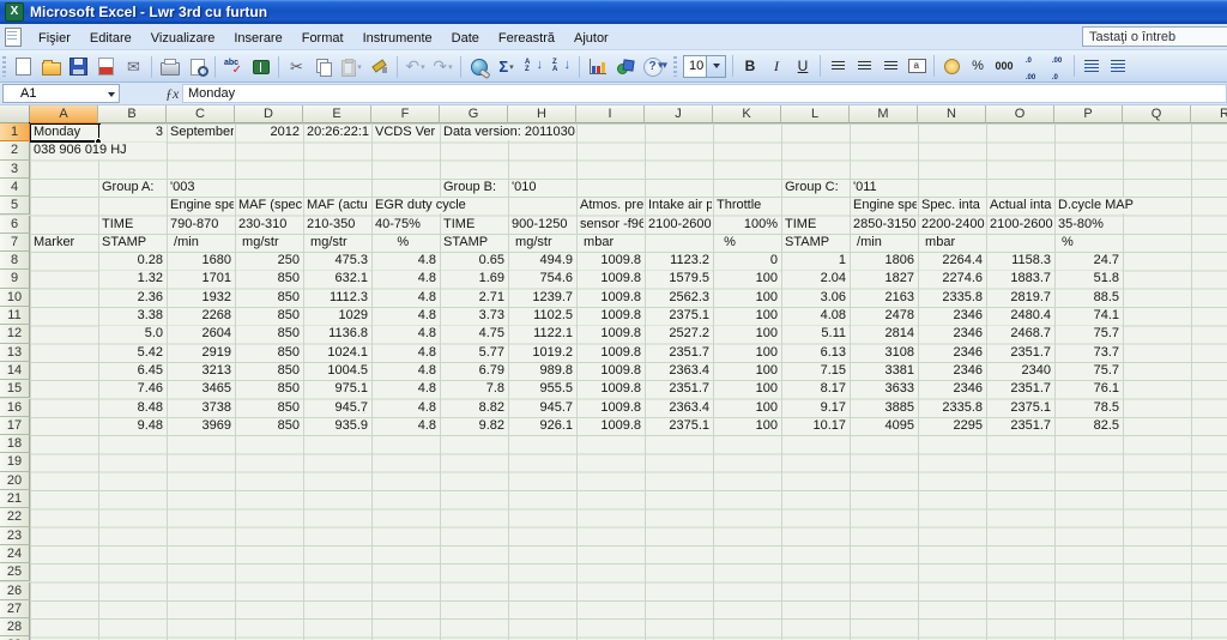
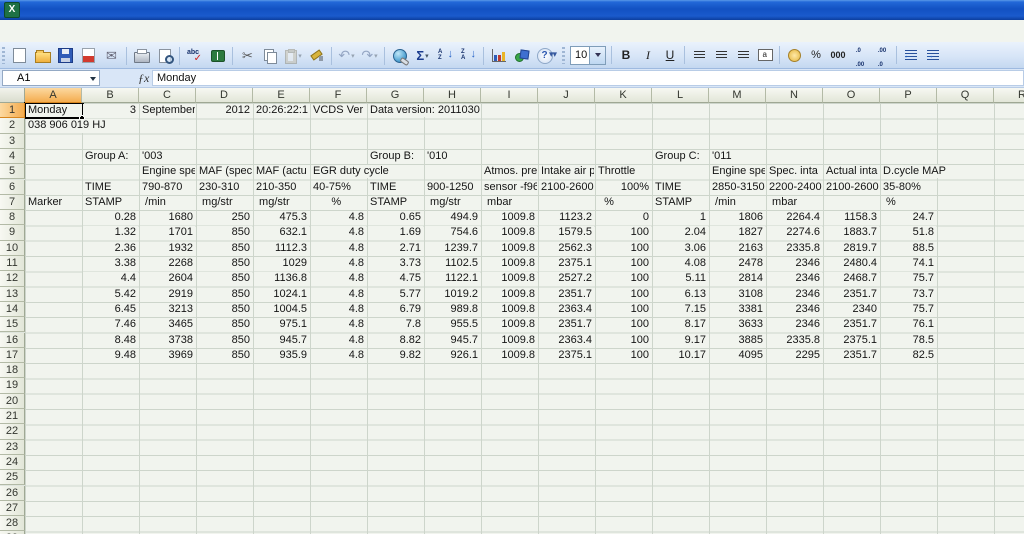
  X
- Microsoft Excel - Lwr 3rd cu furtun
- Fişier Editare Vizualizare Inserare Format Instrumente Date Fereastră Ajutor
- Tastaţi o întreb
  ✉
  ✂
  ↶
  ↷
  Σ
  ?
  ▾▾
  10
  B
  I
  U
  %
  000
  A1
  ƒx
  Monday
  A
  B
  C
  D
  E
  F
  G
  H
  I
  J
  K
  L
  M
  N
  O
  P
  Q
  R
  1
  2
  3
  4
  5
  6
  7
  8
  9
  10
  11
  12
  13
  14
  15
  16
  17
  18
  19
  20
  21
  22
  23
  24
  25
  26
  27
  28
  Monday
  3
  September
  2012
  20:26:22:1
  VCDS Ver
  Data version: 2011030
  038 906 019 HJ
  Group A:
  '003
  Group B:
  '010
  Group C:
  '011
  Engine spe
  MAF (spec
  MAF (actu
  EGR duty cycle
  Atmos. pre
  Intake air p
  Throttle
  Engine spe
  Spec. inta
  Actual inta
  D.cycle MAP
  TIME
  790-870
  230-310
  210-350
  40-75%
  TIME
  900-1250
  sensor -f96
  2100-2600
  100%
  TIME
  2850-3150
  2200-2400
  2100-2600
  35-80%
  Marker
  STAMP
  /min
  mg/str
  mg/str
  %
  STAMP
  mg/str
  mbar
  %
  STAMP
  /min
  mbar
  %
  0.28
  1680
  250
  475.3
  4.8
  0.65
  494.9
  1009.8
  1123.2
  0
  1
  1806
  2264.4
  1158.3
  24.7
  1.32
  1701
  850
  632.1
  4.8
  1.69
  754.6
  1009.8
  1579.5
  100
  2.04
  1827
  2274.6
  1883.7
  51.8
  2.36
  1932
  850
  1112.3
  4.8
  2.71
  1239.7
  1009.8
  2562.3
  100
  3.06
  2163
  2335.8
  2819.7
  88.5
  3.38
  2268
  850
  1029
  4.8
  3.73
  1102.5
  1009.8
  2375.1
  100
  4.08
  2478
  2346
  2480.4
  74.1
- 5.0
+ 4.4
  2604
  850
  1136.8
  4.8
  4.75
  1122.1
  1009.8
  2527.2
  100
  5.11
  2814
  2346
  2468.7
  75.7
  5.42
  2919
  850
  1024.1
  4.8
  5.77
  1019.2
  1009.8
  2351.7
  100
  6.13
  3108
  2346
  2351.7
  73.7
  6.45
  3213
  850
  1004.5
  4.8
  6.79
  989.8
  1009.8
  2363.4
  100
  7.15
  3381
  2346
  2340
  75.7
  7.46
  3465
  850
  975.1
  4.8
  7.8
  955.5
  1009.8
  2351.7
  100
  8.17
  3633
  2346
  2351.7
  76.1
  8.48
  3738
  850
  945.7
  4.8
  8.82
  945.7
  1009.8
  2363.4
  100
  9.17
  3885
  2335.8
  2375.1
  78.5
  9.48
  3969
  850
  935.9
  4.8
  9.82
  926.1
  1009.8
  2375.1
  100
  10.17
  4095
  2295
  2351.7
  82.5
